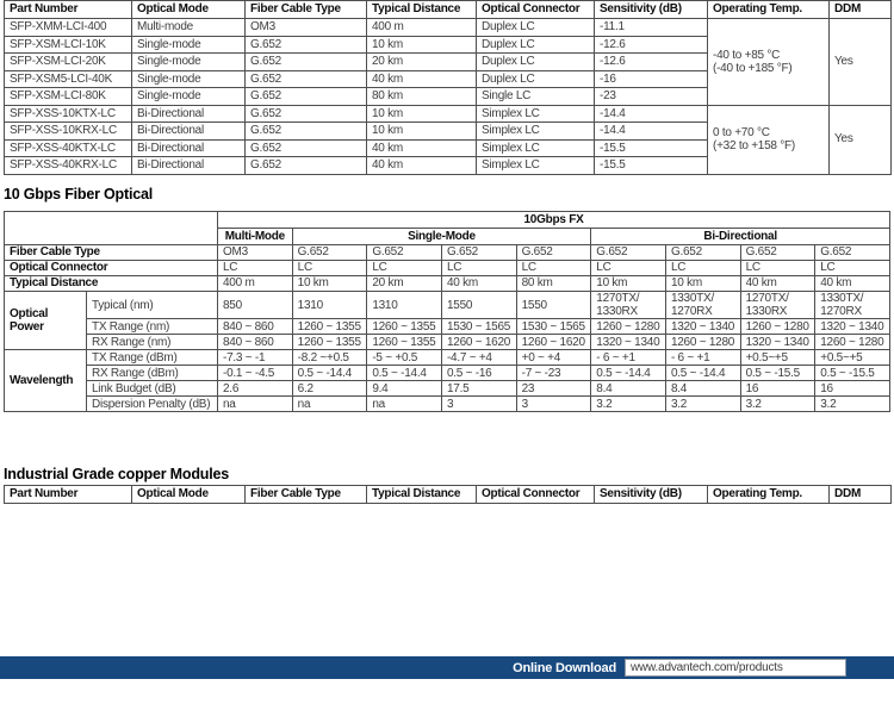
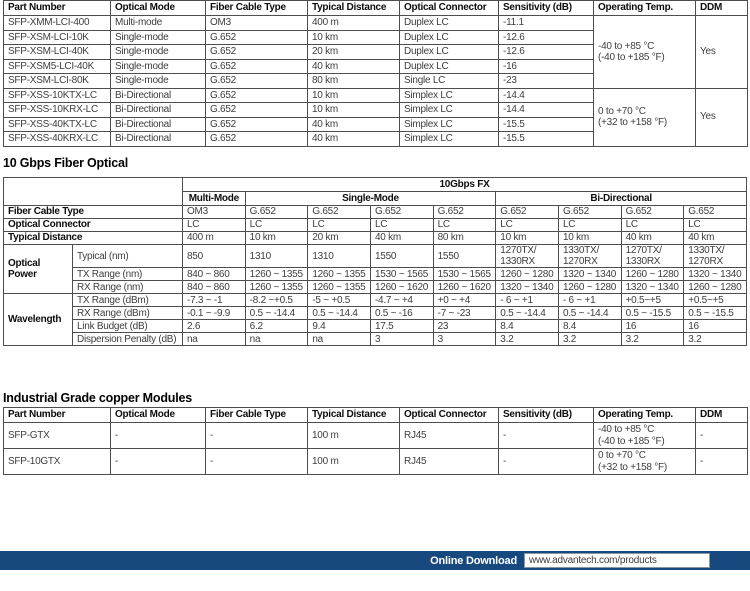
  Part Number	Optical Mode	Fiber Cable Type	Typical Distance	Optical Connector	Sensitivity (dB)	Operating Temp.	DDM
  SFP-XMM-LCI-400	Multi-mode	OM3	400 m	Duplex LC	-11.1	-40 to +85 °C (-40 to +185 °F)	Yes
  SFP-XSM-LCI-10K	Single-mode	G.652	10 km	Duplex LC	-12.6
- SFP-XSM-LCI-20K	Single-mode	G.652	20 km	Duplex LC	-12.6
+ SFP-XSM-LCI-40K	Single-mode	G.652	20 km	Duplex LC	-12.6
  SFP-XSM5-LCI-40K	Single-mode	G.652	40 km	Duplex LC	-16
  SFP-XSM-LCI-80K	Single-mode	G.652	80 km	Single LC	-23
  SFP-XSS-10KTX-LC	Bi-Directional	G.652	10 km	Simplex LC	-14.4	0 to +70 °C (+32 to +158 °F)	Yes
  SFP-XSS-10KRX-LC	Bi-Directional	G.652	10 km	Simplex LC	-14.4
  SFP-XSS-40KTX-LC	Bi-Directional	G.652	40 km	Simplex LC	-15.5
  SFP-XSS-40KRX-LC	Bi-Directional	G.652	40 km	Simplex LC	-15.5
  10 Gbps Fiber Optical
  	10Gbps FX
  Multi-Mode	Single-Mode	Bi-Directional
  Fiber Cable Type	OM3	G.652	G.652	G.652	G.652	G.652	G.652	G.652	G.652
  Optical Connector	LC	LC	LC	LC	LC	LC	LC	LC	LC
  Typical Distance	400 m	10 km	20 km	40 km	80 km	10 km	10 km	40 km	40 km
  Optical Power	Typical (nm)	850	1310	1310	1550	1550	1270TX/ 1330RX	1330TX/ 1270RX	1270TX/ 1330RX	1330TX/ 1270RX
  TX Range (nm)	840 ~ 860	1260 ~ 1355	1260 ~ 1355	1530 ~ 1565	1530 ~ 1565	1260 ~ 1280	1320 ~ 1340	1260 ~ 1280	1320 ~ 1340
  RX Range (nm)	840 ~ 860	1260 ~ 1355	1260 ~ 1355	1260 ~ 1620	1260 ~ 1620	1320 ~ 1340	1260 ~ 1280	1320 ~ 1340	1260 ~ 1280
  Wavelength	TX Range (dBm)	-7.3 ~ -1	-8.2 ~+0.5	-5 ~ +0.5	-4.7 ~ +4	+0 ~ +4	- 6 ~ +1	- 6 ~ +1	+0.5~+5	+0.5~+5
- RX Range (dBm)	-0.1 ~ -4.5	0.5 ~ -14.4	0.5 ~ -14.4	0.5 ~ -16	-7 ~ -23	0.5 ~ -14.4	0.5 ~ -14.4	0.5 ~ -15.5	0.5 ~ -15.5
+ RX Range (dBm)	-0.1 ~ -9.9	0.5 ~ -14.4	0.5 ~ -14.4	0.5 ~ -16	-7 ~ -23	0.5 ~ -14.4	0.5 ~ -14.4	0.5 ~ -15.5	0.5 ~ -15.5
  Link Budget (dB)	2.6	6.2	9.4	17.5	23	8.4	8.4	16	16
  Dispersion Penalty (dB)	na	na	na	3	3	3.2	3.2	3.2	3.2
  Industrial Grade copper Modules
  Part Number	Optical Mode	Fiber Cable Type	Typical Distance	Optical Connector	Sensitivity (dB)	Operating Temp.	DDM
+ SFP-GTX	-	-	100 m	RJ45	-	-40 to +85 °C (-40 to +185 °F)	-
+ SFP-10GTX	-	-	100 m	RJ45	-	0 to +70 °C (+32 to +158 °F)	-
  Online Download
  www.advantech.com/products
